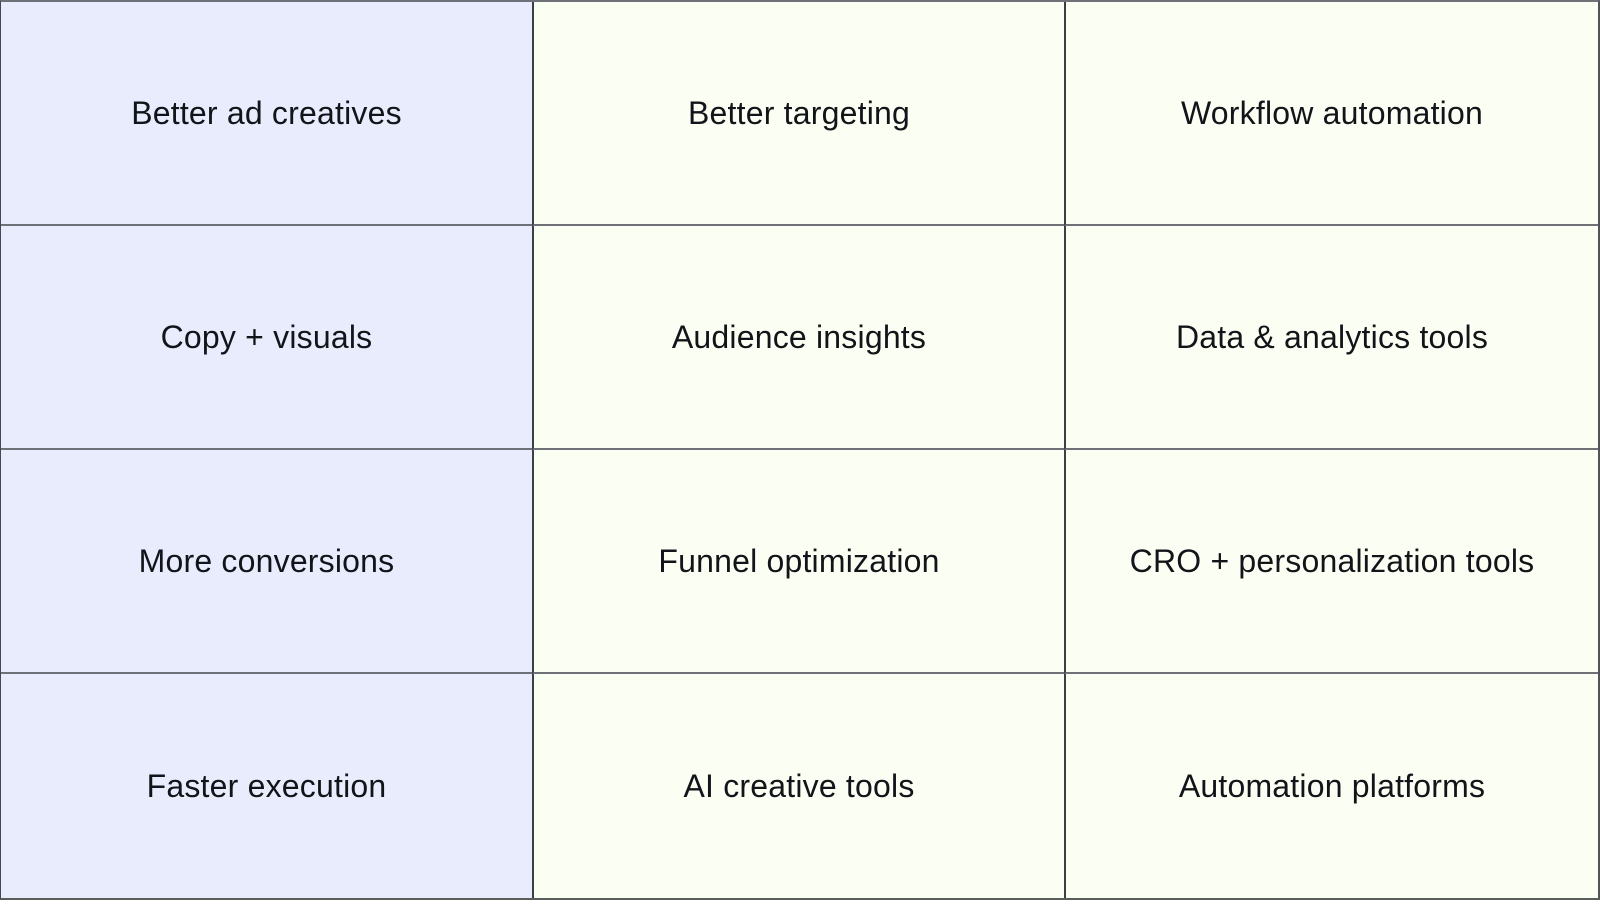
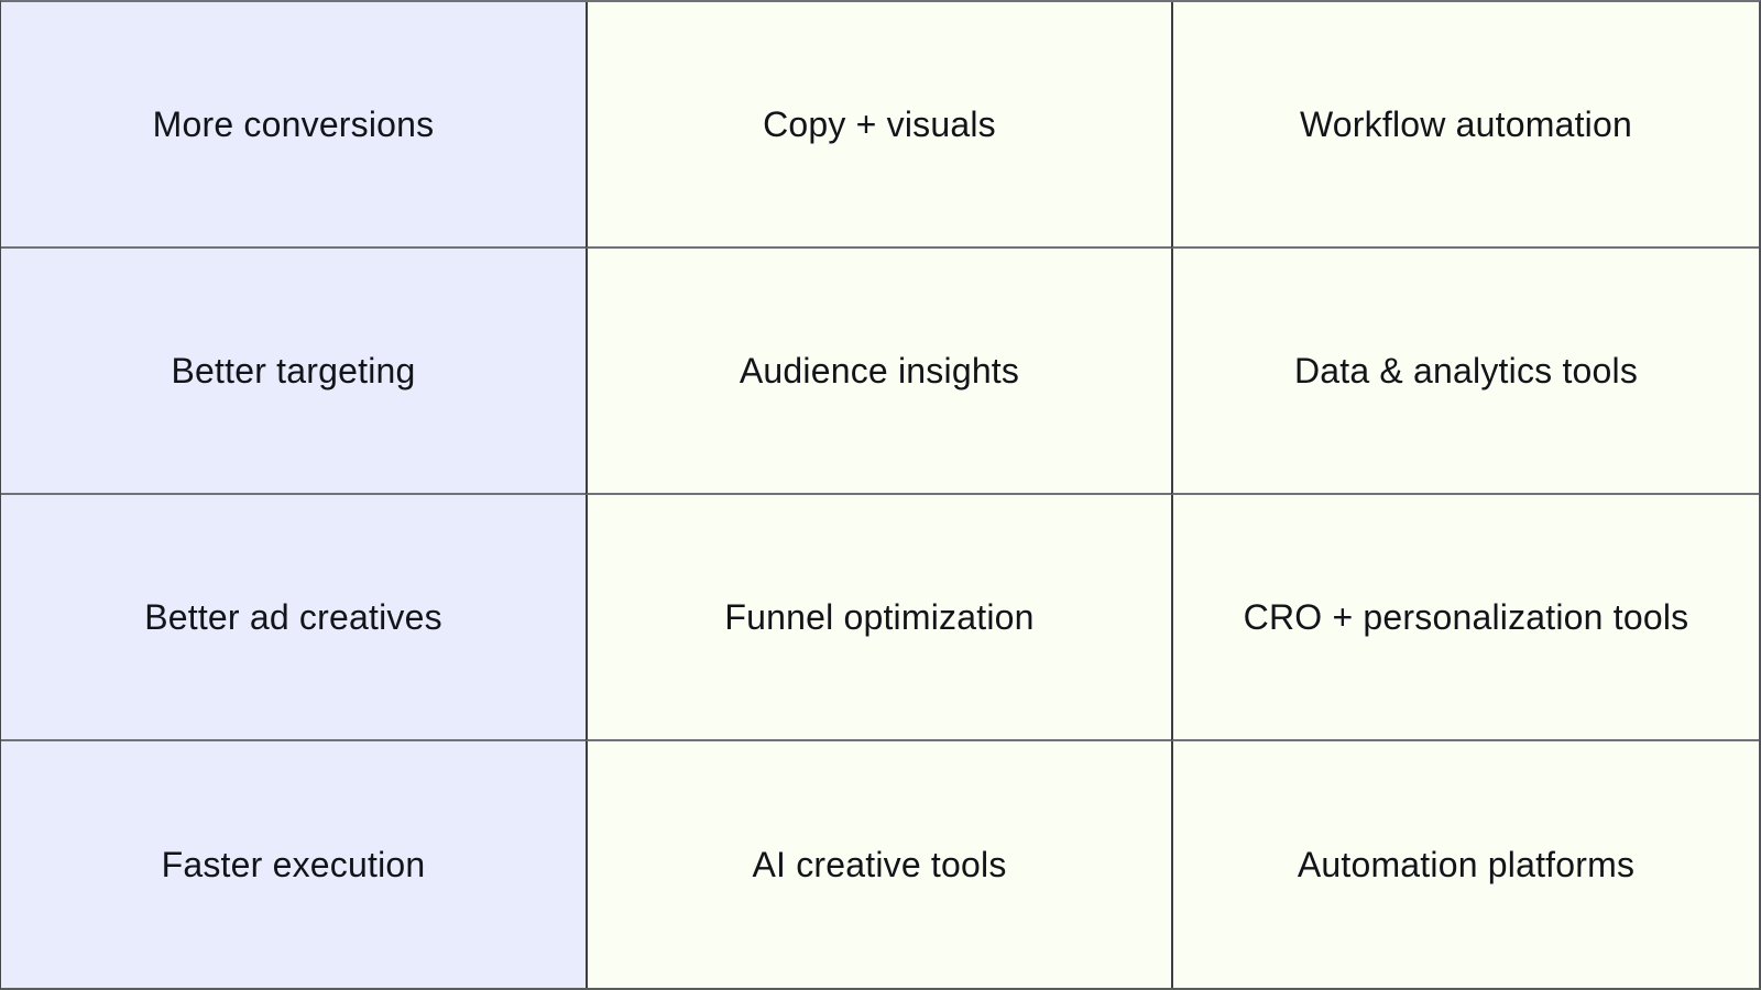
- Better ad creatives
+ More conversions
- Better targeting
+ Copy + visuals
  Workflow automation
- Copy + visuals
+ Better targeting
  Audience insights
  Data & analytics tools
- More conversions
+ Better ad creatives
  Funnel optimization
  CRO + personalization tools
  Faster execution
  AI creative tools
  Automation platforms
